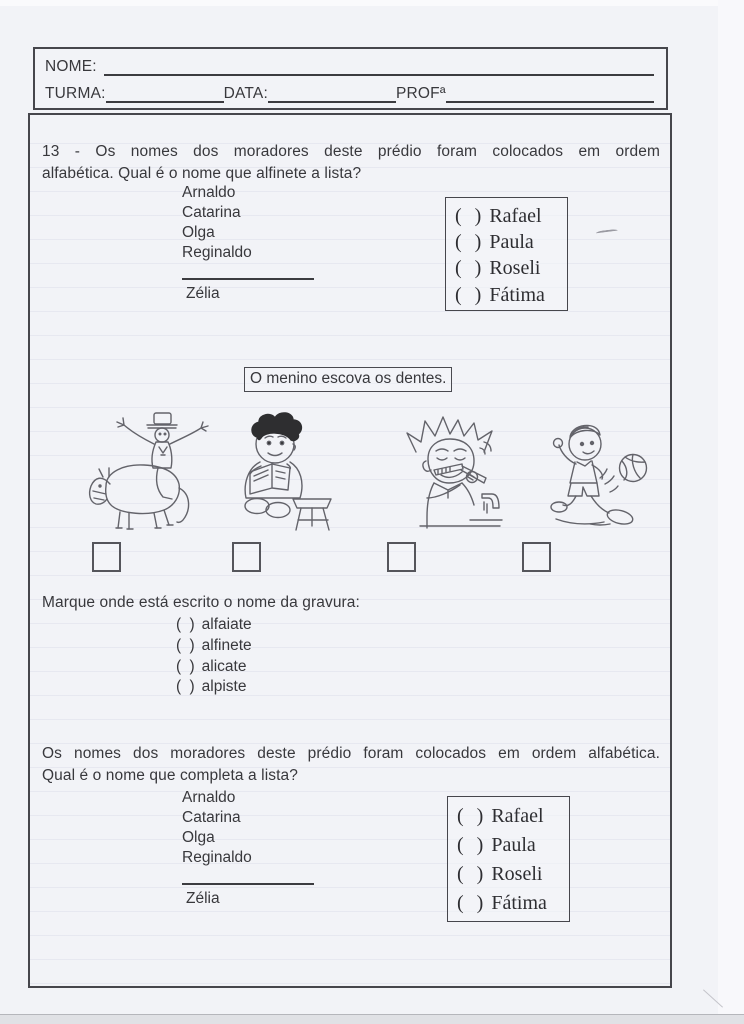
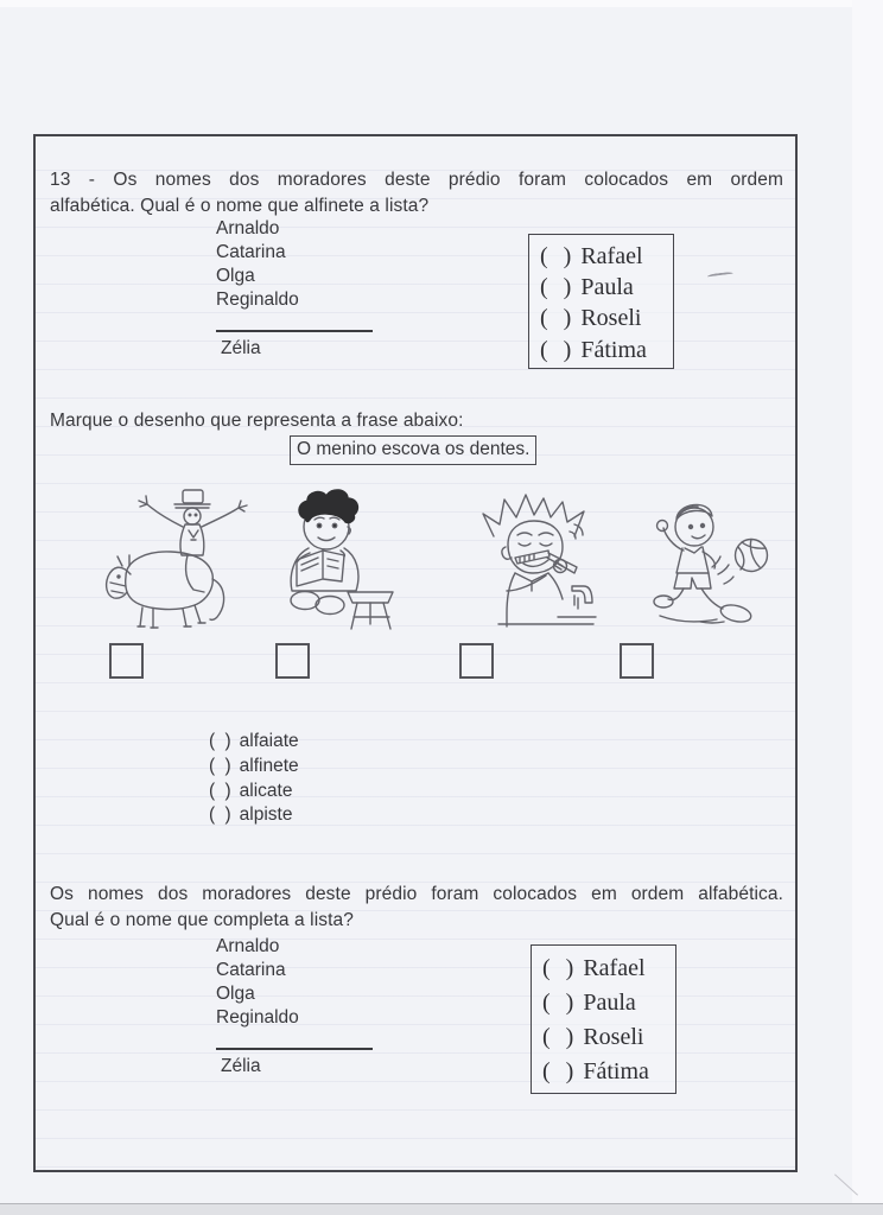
- NOME:
- TURMA:
- DATA:
- PROFª
  13 - Os nomes dos moradores deste prédio foram colocados em ordem
  alfabética. Qual é o nome que alfinete a lista?
  Arnaldo
  Catarina
  Olga
  Reginaldo
  Zélia
  ( ) Rafael
  ( ) Paula
  ( ) Roseli
  ( ) Fátima
+ Marque o desenho que representa a frase abaixo:
  O menino escova os dentes.
- Marque onde está escrito o nome da gravura:
  ( ) alfaiate
  ( ) alfinete
  ( ) alicate
  ( ) alpiste
  Os nomes dos moradores deste prédio foram colocados em ordem alfabética.
  Qual é o nome que completa a lista?
  Arnaldo
  Catarina
  Olga
  Reginaldo
  Zélia
  ( ) Rafael
  ( ) Paula
  ( ) Roseli
  ( ) Fátima
